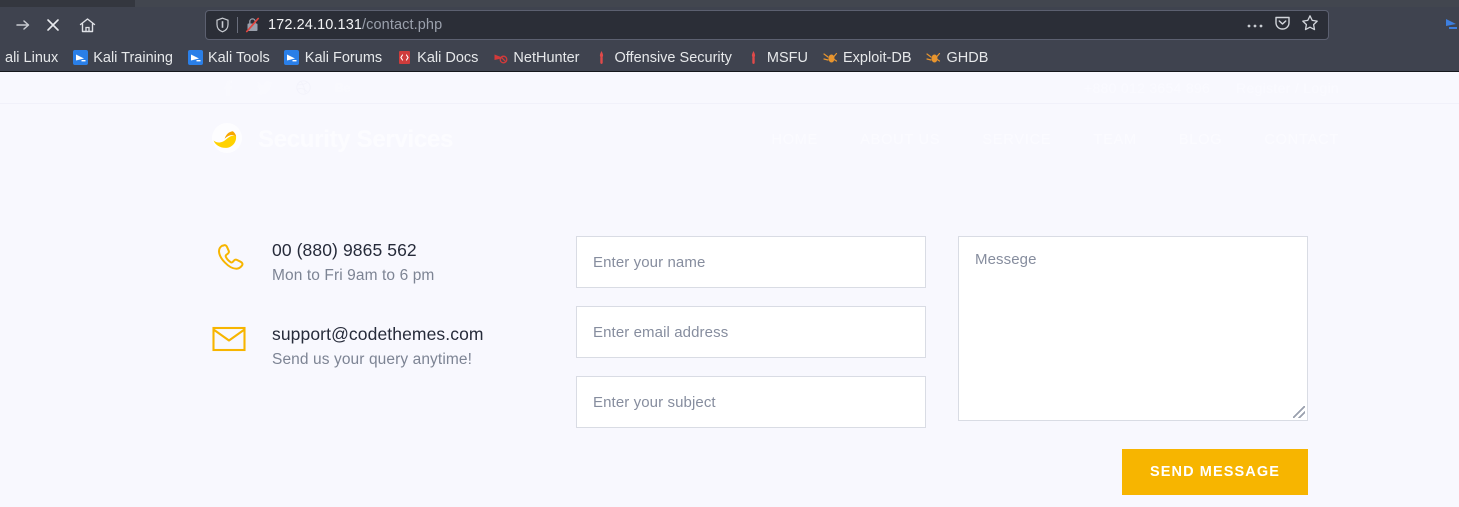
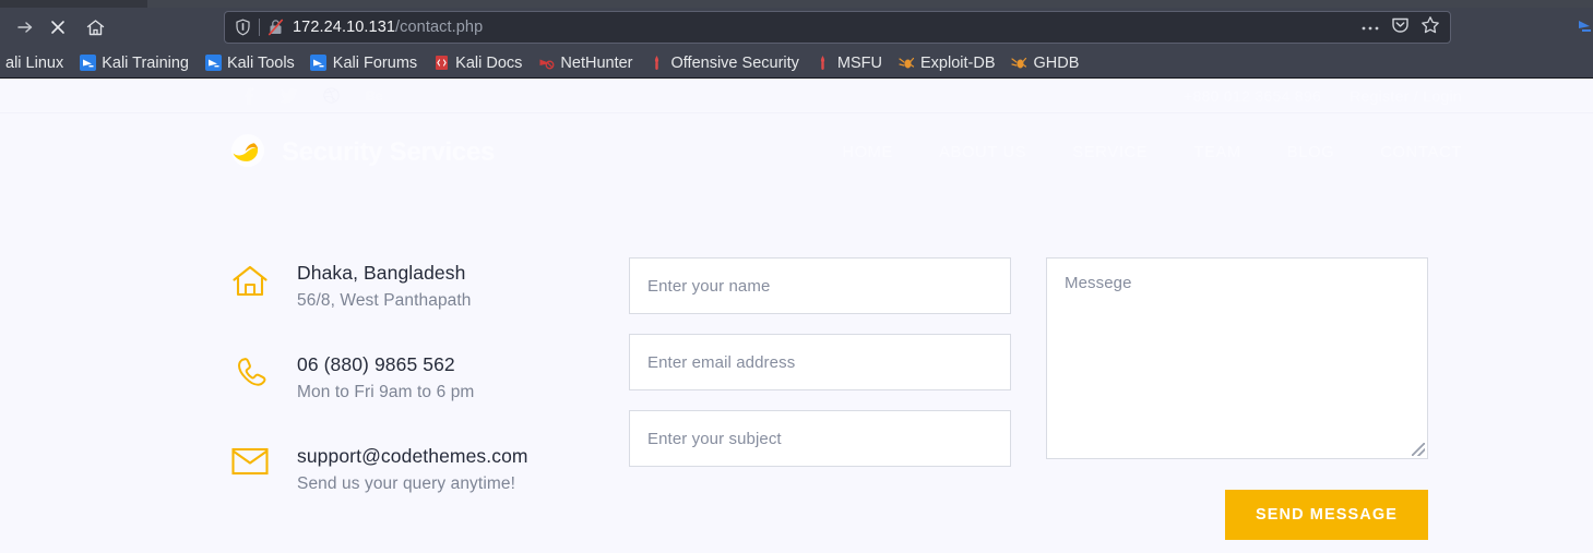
  172.24.10.131/contact.php
  ali Linux
  Kali Training
  Kali Tools
  Kali Forums
  Kali Docs
  NetHunter
  Offensive Security
  MSFU
  Exploit-DB
  GHDB
+ Dhaka, Bangladesh
+ 56/8, West Panthapath
- 00 (880) 9865 562
+ 06 (880) 9865 562
  Mon to Fri 9am to 6 pm
  support@codethemes.com
  Send us your query anytime!
  Enter your name
  Enter email address
  Enter your subject
  Messege
  SEND MESSAGE
